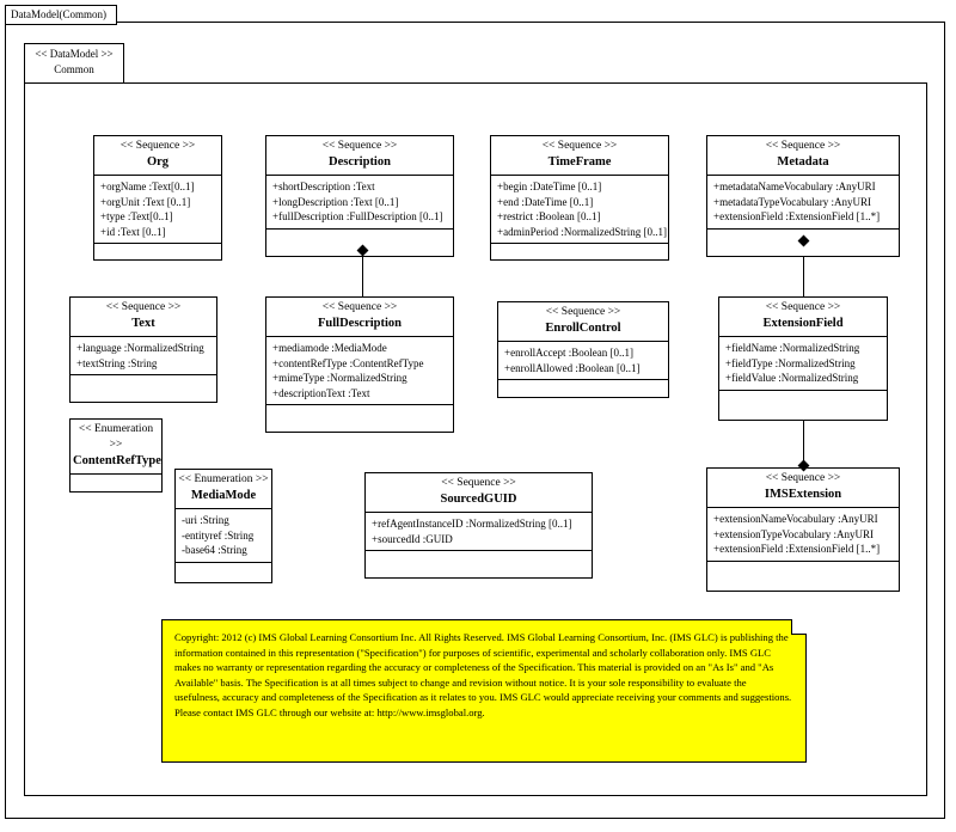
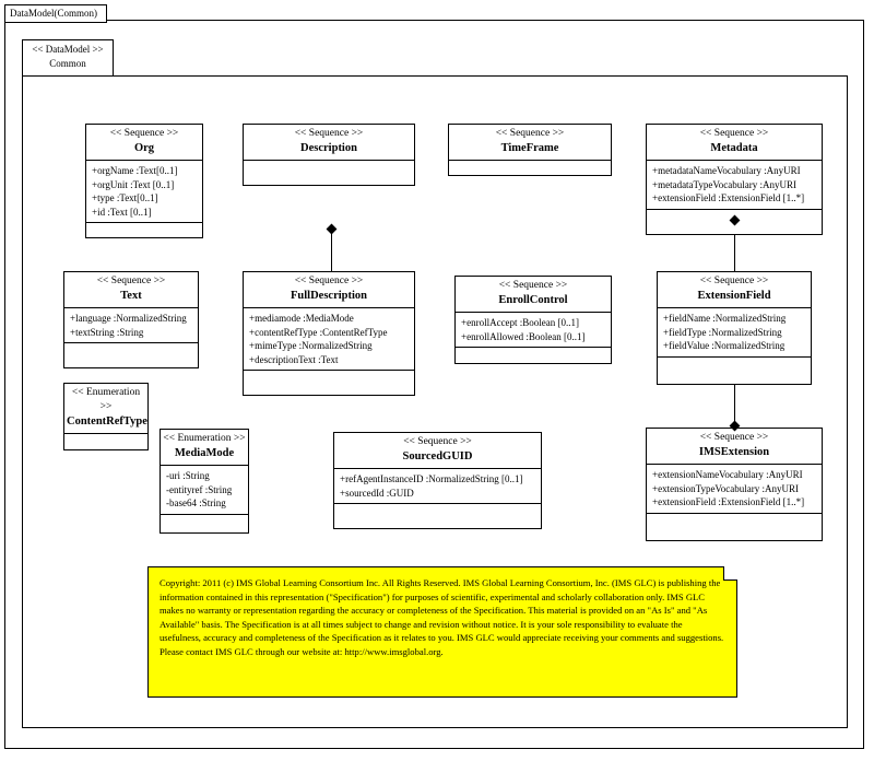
  DataModel(Common)
  << DataModel >>
  Common
  << Sequence >>
  Org
  +orgName :Text[0..1]
  +orgUnit :Text [0..1]
  +type :Text[0..1]
  +id :Text [0..1]
  << Sequence >>
  Description
- +shortDescription :Text
- +longDescription :Text [0..1]
- +fullDescription :FullDescription [0..1]
  << Sequence >>
  TimeFrame
- +begin :DateTime [0..1]
- +end :DateTime [0..1]
- +restrict :Boolean [0..1]
- +adminPeriod :NormalizedString [0..1]
  << Sequence >>
  Metadata
  +metadataNameVocabulary :AnyURI
  +metadataTypeVocabulary :AnyURI
  +extensionField :ExtensionField [1..*]
  << Sequence >>
  Text
  +language :NormalizedString
  +textString :String
  << Sequence >>
  FullDescription
  +mediamode :MediaMode
  +contentRefType :ContentRefType
  +mimeType :NormalizedString
  +descriptionText :Text
  << Sequence >>
  EnrollControl
  +enrollAccept :Boolean [0..1]
  +enrollAllowed :Boolean [0..1]
  << Sequence >>
  ExtensionField
  +fieldName :NormalizedString
  +fieldType :NormalizedString
  +fieldValue :NormalizedString
  << Enumeration >>
  ContentRefType
  << Enumeration >>
  MediaMode
  -uri :String
  -entityref :String
  -base64 :String
  << Sequence >>
  SourcedGUID
  +refAgentInstanceID :NormalizedString [0..1]
  +sourcedId :GUID
  << Sequence >>
  IMSExtension
  +extensionNameVocabulary :AnyURI
  +extensionTypeVocabulary :AnyURI
  +extensionField :ExtensionField [1..*]
- Copyright: 2012 (c) IMS Global Learning Consortium Inc. All Rights Reserved. IMS Global Learning Consortium, Inc. (IMS GLC) is publishing the information contained in this representation ("Specification") for purposes of scientific, experimental and scholarly collaboration only. IMS GLC makes no warranty or representation regarding the accuracy or completeness of the Specification. This material is provided on an "As Is" and "As Available" basis. The Specification is at all times subject to change and revision without notice. It is your sole responsibility to evaluate the usefulness, accuracy and completeness of the Specification as it relates to you. IMS GLC would appreciate receiving your comments and suggestions. Please contact IMS GLC through our website at: http://www.imsglobal.org.
+ Copyright: 2011 (c) IMS Global Learning Consortium Inc. All Rights Reserved. IMS Global Learning Consortium, Inc. (IMS GLC) is publishing the information contained in this representation ("Specification") for purposes of scientific, experimental and scholarly collaboration only. IMS GLC makes no warranty or representation regarding the accuracy or completeness of the Specification. This material is provided on an "As Is" and "As Available" basis. The Specification is at all times subject to change and revision without notice. It is your sole responsibility to evaluate the usefulness, accuracy and completeness of the Specification as it relates to you. IMS GLC would appreciate receiving your comments and suggestions. Please contact IMS GLC through our website at: http://www.imsglobal.org.
